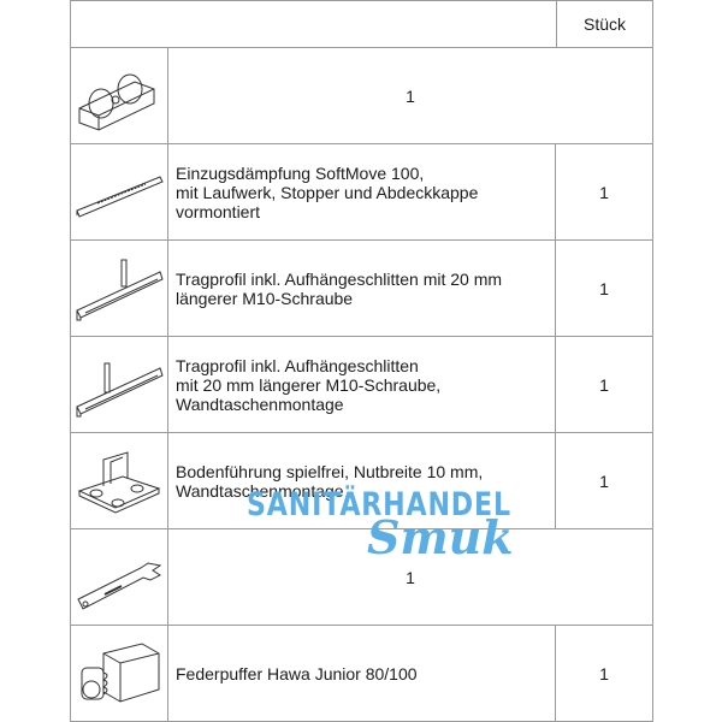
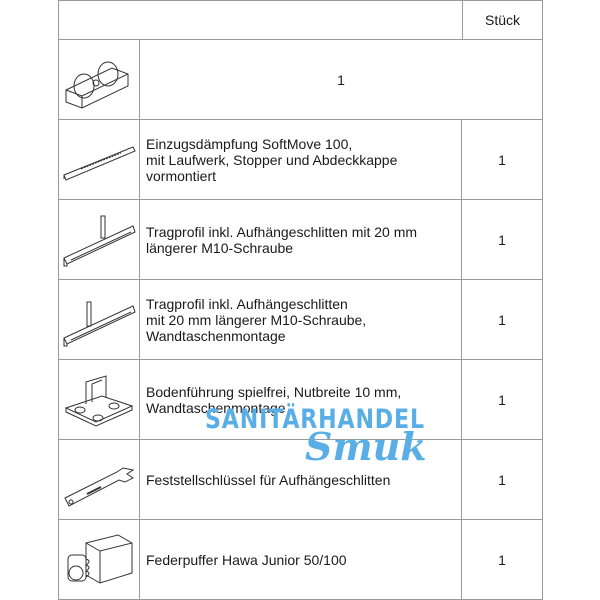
  Stück
  1
  Einzugsdämpfung SoftMove 100,
  mit Laufwerk, Stopper und Abdeckkappe
  vormontiert
  1
  Tragprofil inkl. Aufhängeschlitten mit 20 mm
  längerer M10-Schraube
  1
  Tragprofil inkl. Aufhängeschlitten
  mit 20 mm längerer M10-Schraube,
  Wandtaschenmontage
  1
  Bodenführung spielfrei, Nutbreite 10 mm,
  Wandtaschenmontage
  1
+ Feststellschlüssel für Aufhängeschlitten
  1
- Federpuffer Hawa Junior 80/100
+ Federpuffer Hawa Junior 50/100
  1
  SANITÄRHANDEL
  Smuk
